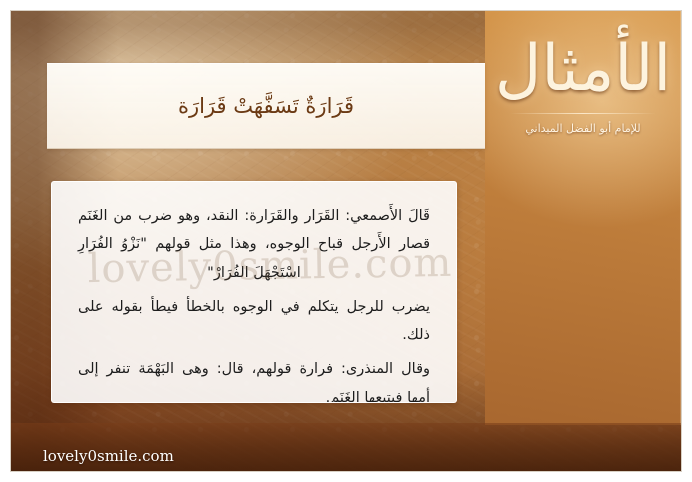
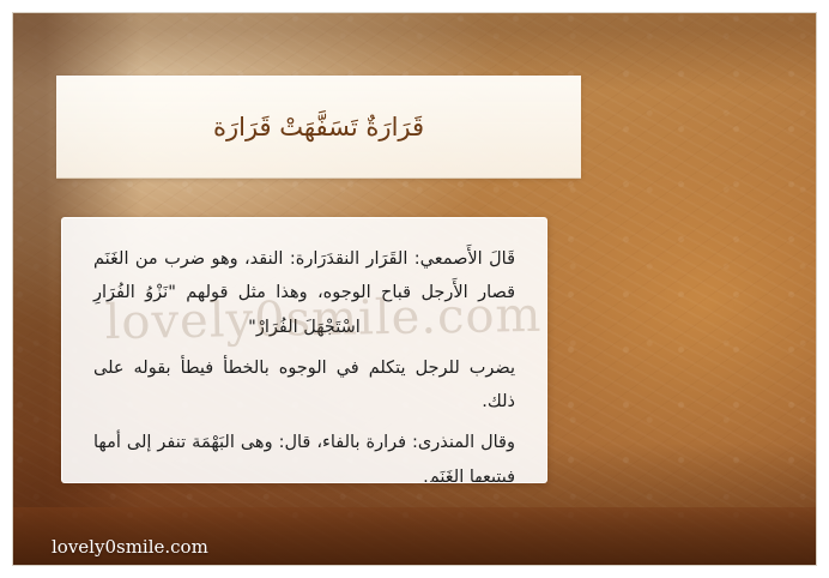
- الأمثال
- للإمام أبو الفضل الميداني
  قَرَارَةٌ تَسَفَّهَتْ قَرَارَة
- قَالَ الأَصمعي: القَرَار والقَرَارة: النقد، وهو ضرب من الغَنَم قصار الأَرجل قباح الوجوه، وهذا مثل قولهم "نَزْوُ الفُرَارِ اسْتَجْهَلَ الفُرَارْ"
+ قَالَ الأَصمعي: القَرَار النقدَرَارة: النقد، وهو ضرب من الغَنَم قصار الأَرجل قباح الوجوه، وهذا مثل قولهم "نَزْوُ الفُرَارِ اسْتَجْهَلَ الفُرَارْ"
  يضرب للرجل يتكلم في الوجوه بالخطأ فيطأ بقوله على ذلك.
- وقال المنذرى: فرارة قولهم، قال: وهى البَهْمَة تنفر إلى أمها فيتبعها الغَنَم.
+ وقال المنذرى: فرارة بالفاء، قال: وهى البَهْمَة تنفر إلى أمها فيتبعها الغَنَم.
  lovely0smile.com
  lovely0smile.com
